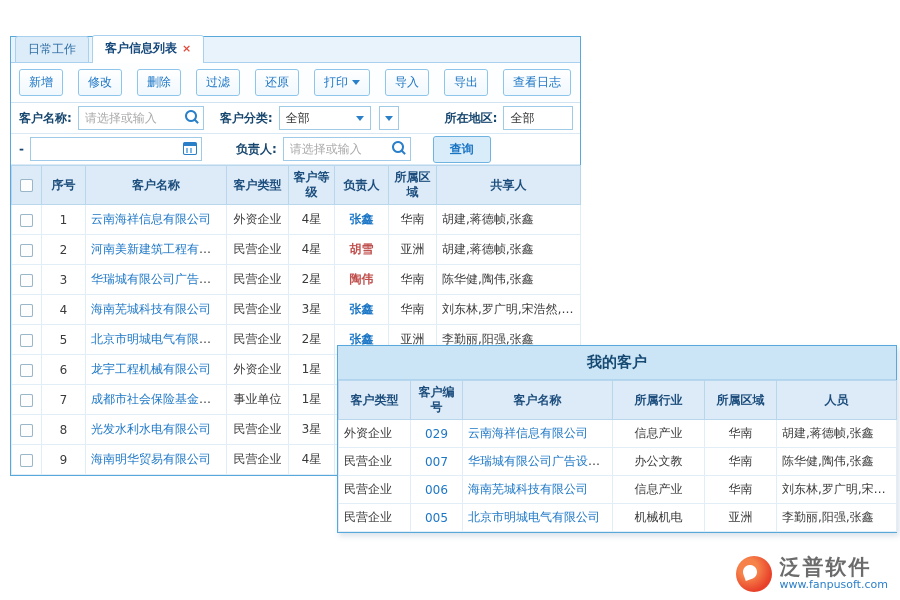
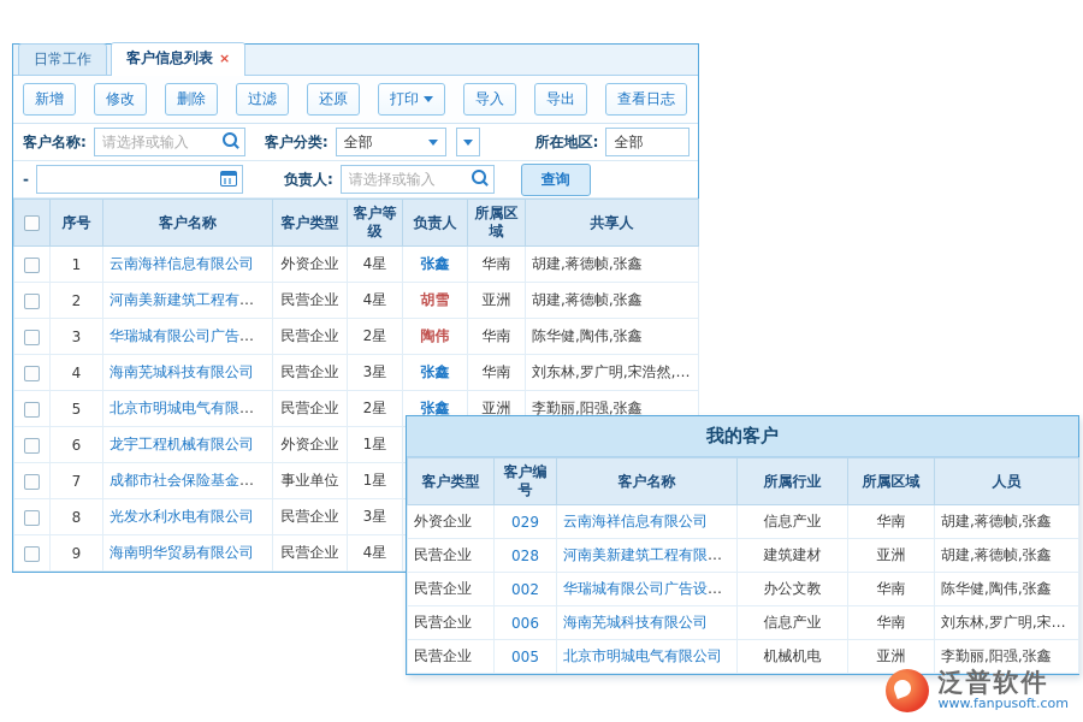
  日常工作
  客户信息列表 ×
  新增
  修改
  删除
  过滤
  还原
  打印
  导入
  导出
  查看日志
  客户名称:
  请选择或输入
  客户分类:
  全部
  所在地区:
  全部
  -
  负责人:
  请选择或输入
  查询
  	序号	客户名称	客户类型	客户等级	负责人	所属区域	共享人
  	1	云南海祥信息有限公司	外资企业	4星	张鑫	华南	胡建,蒋德帧,张鑫
  	2	河南美新建筑工程有限公	民营企业	4星	胡雪	亚洲	胡建,蒋德帧,张鑫
  	3	华瑞城有限公司广告设计	民营企业	2星	陶伟	华南	陈华健,陶伟,张鑫
  	4	海南芜城科技有限公司	民营企业	3星	张鑫	华南	刘东林,罗广明,宋浩然,张鑫
  	5	北京市明城电气有限公司	民营企业	2星	张鑫	亚洲	李勤丽,阳强,张鑫
  	6	龙宇工程机械有限公司	外资企业	1星
  	7	成都市社会保险基金管理.	事业单位	1星
  	8	光发水利水电有限公司	民营企业	3星
  	9	海南明华贸易有限公司	民营企业	4星
  我的客户
  客户类型	客户编号	客户名称	所属行业	所属区域	人员
  外资企业	029	云南海祥信息有限公司	信息产业	华南	胡建,蒋德帧,张鑫
+ 民营企业	028	河南美新建筑工程有限公司	建筑建材	亚洲	胡建,蒋德帧,张鑫
- 民营企业	007	华瑞城有限公司广告设计部	办公文教	华南	陈华健,陶伟,张鑫
+ 民营企业	002	华瑞城有限公司广告设计部	办公文教	华南	陈华健,陶伟,张鑫
  民营企业	006	海南芜城科技有限公司	信息产业	华南	刘东林,罗广明,宋浩然
  民营企业	005	北京市明城电气有限公司	机械机电	亚洲	李勤丽,阳强,张鑫
  泛普软件
  www.fanpusoft.com
